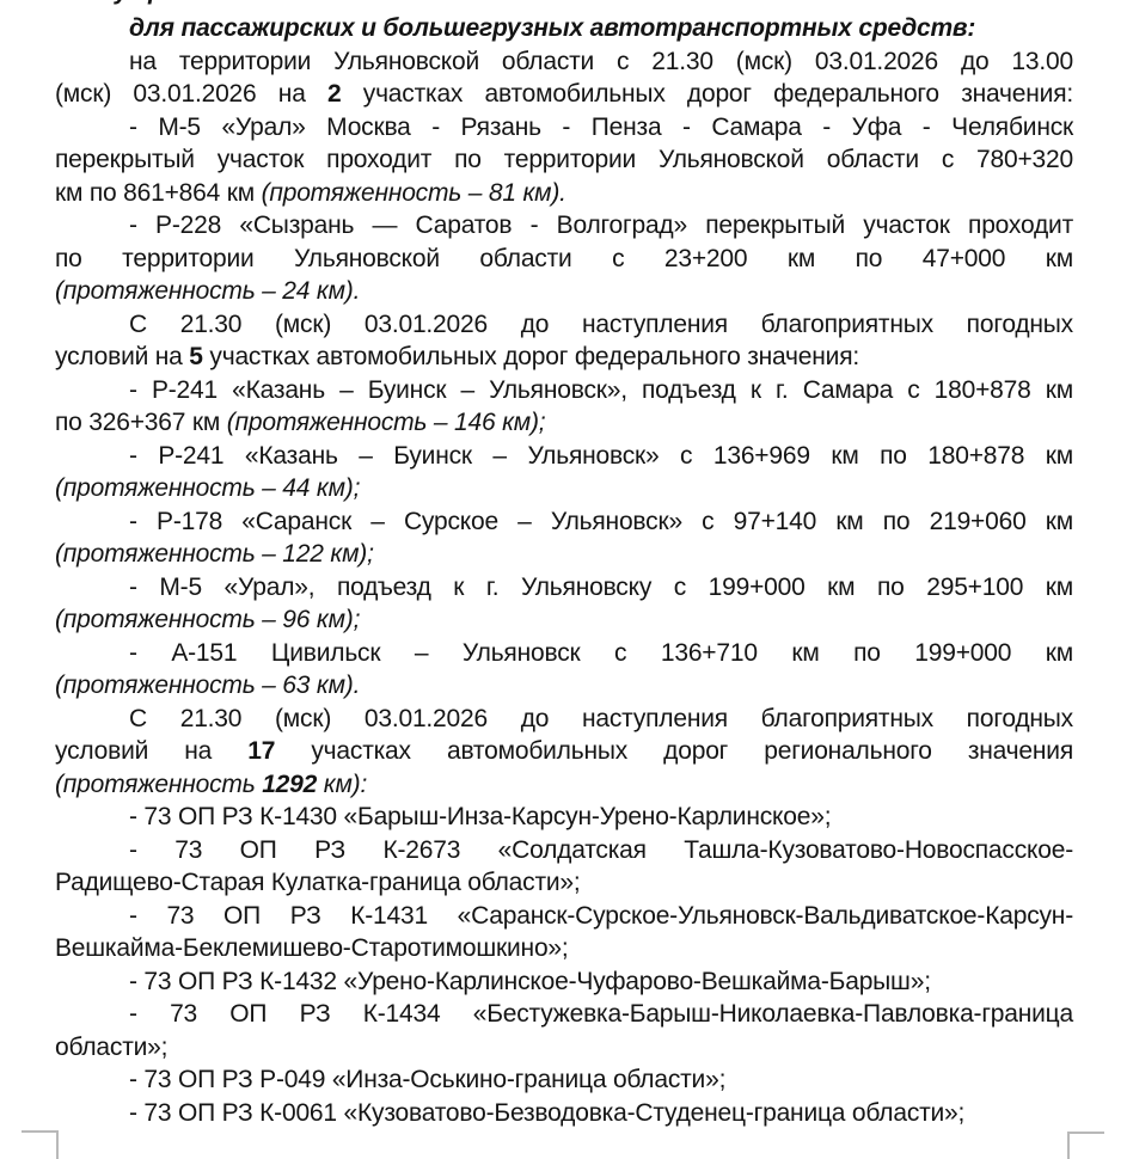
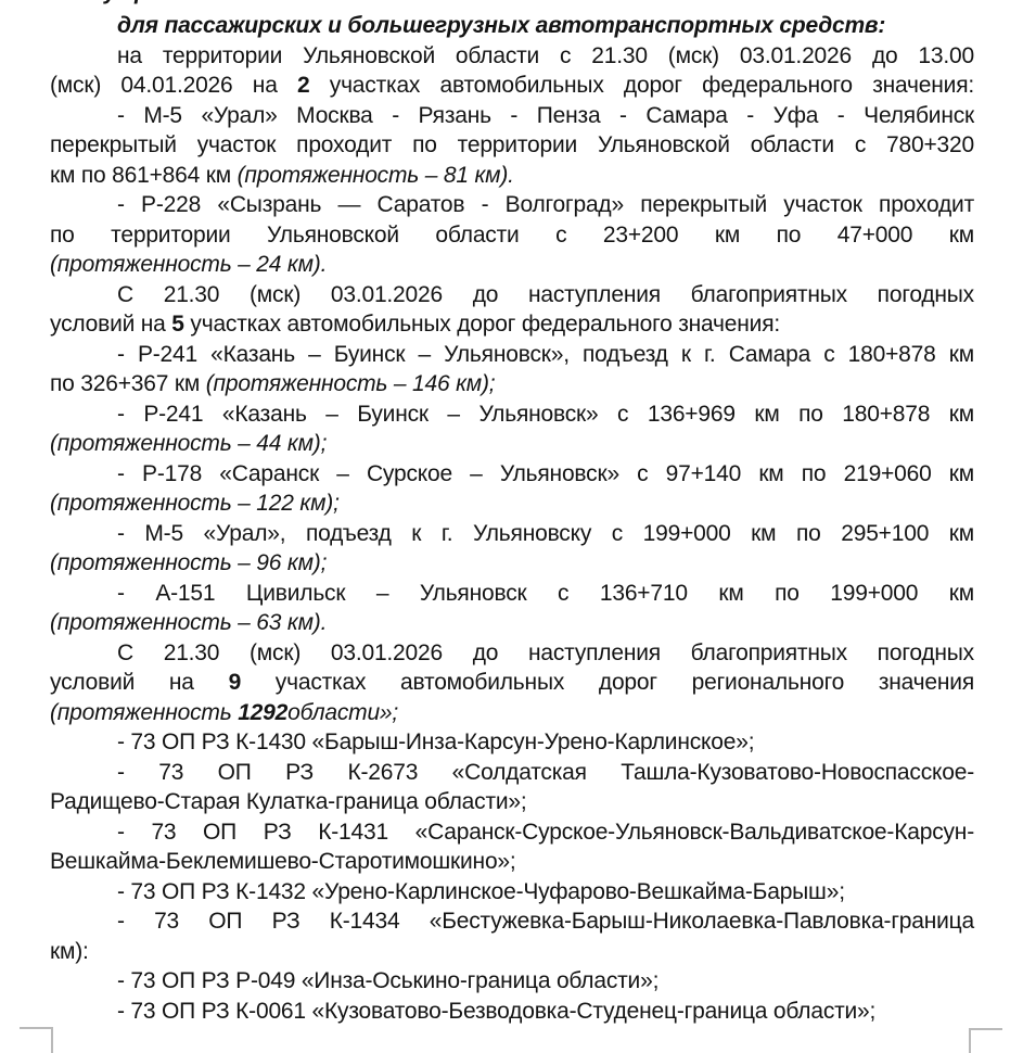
  для пассажирских и большегрузных автотранспортных средств:
  на территории Ульяновской области с 21.30 (мск) 03.01.2026 до 13.00
- (мск) 03.01.2026 на 2 участках автомобильных дорог федерального значения:
+ (мск) 04.01.2026 на 2 участках автомобильных дорог федерального значения:
  - М-5 «Урал» Москва - Рязань - Пенза - Самара - Уфа - Челябинск
  перекрытый участок проходит по территории Ульяновской области с 780+320
  км по 861+864 км (протяженность – 81 км).
  - Р-228 «Сызрань — Саратов - Волгоград» перекрытый участок проходит
  по территории Ульяновской области с 23+200 км по 47+000 км
  (протяженность – 24 км).
  С 21.30 (мск) 03.01.2026 до наступления благоприятных погодных
  условий на 5 участках автомобильных дорог федерального значения:
  - Р-241 «Казань – Буинск – Ульяновск», подъезд к г. Самара с 180+878 км
  по 326+367 км (протяженность – 146 км);
  - Р-241 «Казань – Буинск – Ульяновск» с 136+969 км по 180+878 км
  (протяженность – 44 км);
  - Р-178 «Саранск – Сурское – Ульяновск» с 97+140 км по 219+060 км
  (протяженность – 122 км);
  - М-5 «Урал», подъезд к г. Ульяновску с 199+000 км по 295+100 км
  (протяженность – 96 км);
  - А-151 Цивильск – Ульяновск с 136+710 км по 199+000 км
  (протяженность – 63 км).
  С 21.30 (мск) 03.01.2026 до наступления благоприятных погодных
- условий на 17 участках автомобильных дорог регионального значения
+ условий на 9 участках автомобильных дорог регионального значения
- (протяженность 1292 км):
+ (протяженность 1292области»;
  - 73 ОП РЗ К-1430 «Барыш-Инза-Карсун-Урено-Карлинское»;
  - 73 ОП РЗ К-2673 «Солдатская Ташла-Кузоватово-Новоспасское-
  Радищево-Старая Кулатка-граница области»;
  - 73 ОП РЗ К-1431 «Саранск-Сурское-Ульяновск-Вальдиватское-Карсун-
  Вешкайма-Беклемишево-Старотимошкино»;
  - 73 ОП РЗ К-1432 «Урено-Карлинское-Чуфарово-Вешкайма-Барыш»;
  - 73 ОП РЗ К-1434 «Бестужевка-Барыш-Николаевка-Павловка-граница
- области»;
+ км):
  - 73 ОП РЗ Р-049 «Инза-Оськино-граница области»;
  - 73 ОП РЗ К-0061 «Кузоватово-Безводовка-Студенец-граница области»;
